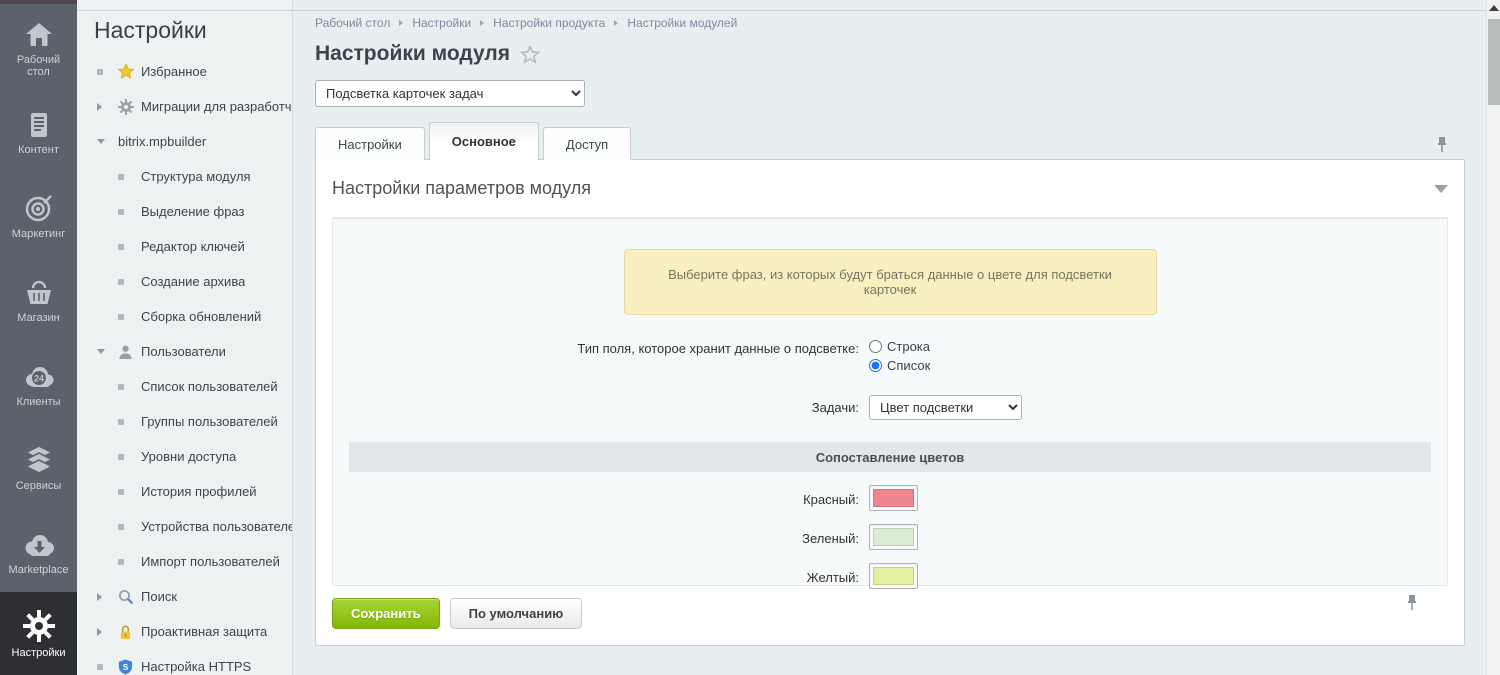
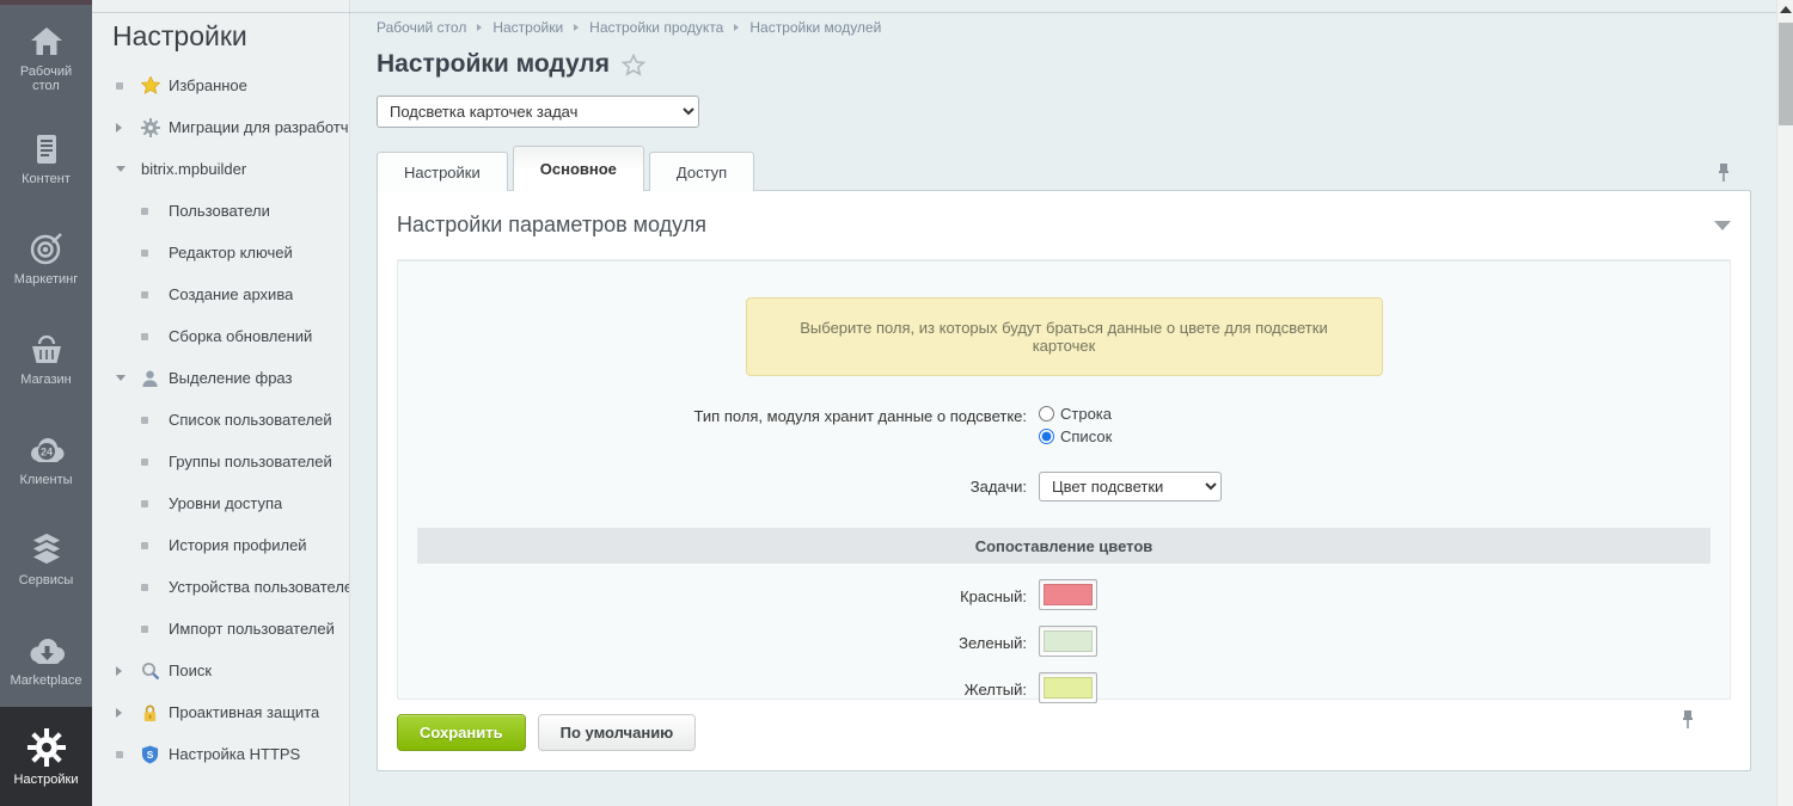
  Рабочий стол
  Контент
  Маркетинг
  Магазин
  24
  Клиенты
  Сервисы
  Marketplace
  Настройки
  Настройки
  Избранное
  Миграции для разработч
  bitrix.mpbuilder
- Структура модуля
- Выделение фраз
+ Пользователи
  Редактор ключей
  Создание архива
  Сборка обновлений
- Пользователи
+ Выделение фраз
  Список пользователей
  Группы пользователей
  Уровни доступа
  История профилей
  Устройства пользователе
  Импорт пользователей
  Поиск
  Проактивная защита
  S
  Настройка HTTPS
  Рабочий стол
  Настройки
  Настройки продукта
  Настройки модулей
  Настройки модуля
  Подсветка карточек задач
  Настройки
  Основное
  Доступ
  Настройки параметров модуля
- Выберите фраз, из которых будут браться данные о цвете для подсветки карточек
+ Выберите поля, из которых будут браться данные о цвете для подсветки карточек
- Тип поля, которое хранит данные о подсветке:
+ Тип поля, модуля хранит данные о подсветке:
  Строка
  Список
  Задачи:
  Цвет подсветки
  Сопоставление цветов
  Красный:
  Зеленый:
  Желтый:
  Сохранить
  По умолчанию
